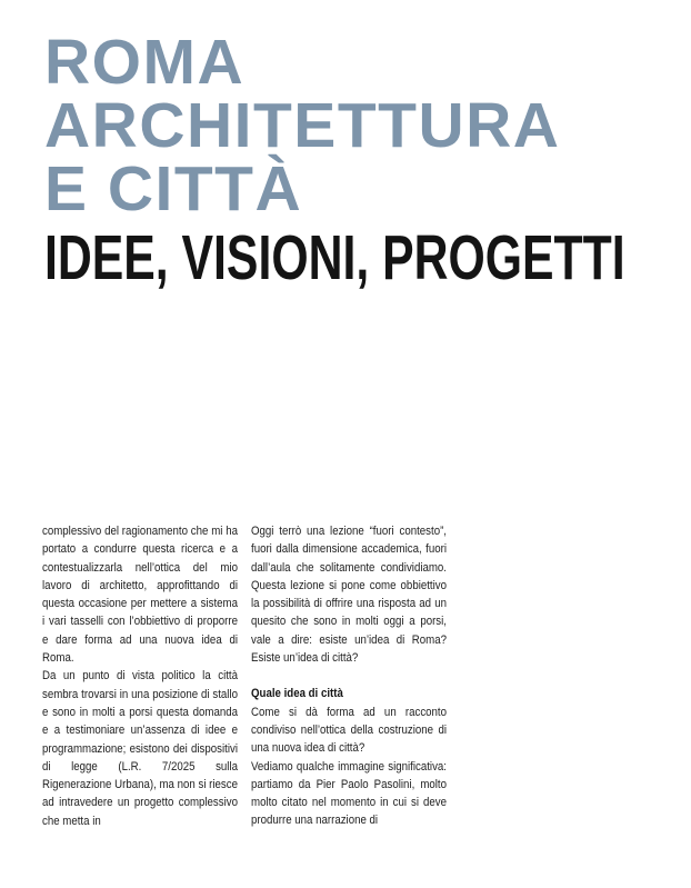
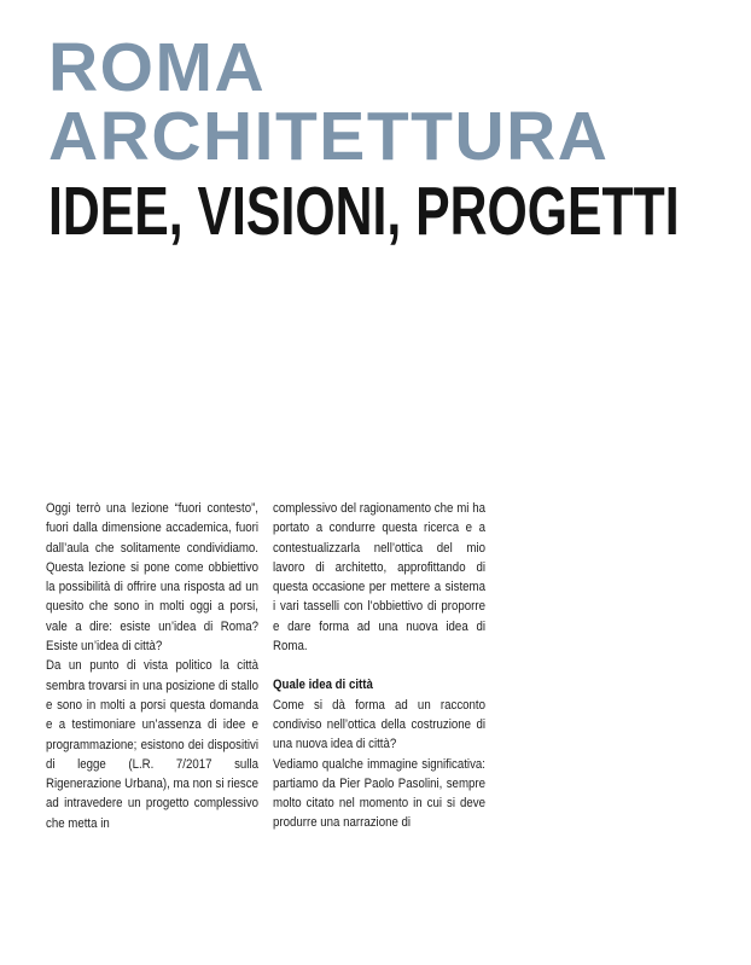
  ROMA
  ARCHITETTURA
- E CITTÀ
  IDEE, VISIONI, PROGETTI
- complessivo del ragionamento che mi ha portato a condurre questa ricerca e a contestualizzarla nell’ottica del mio lavoro di architetto, approfittando di questa occasione per mettere a sistema i vari tasselli con l’obbiettivo di proporre e dare forma ad una nuova idea di Roma.
+ Oggi terrò una lezione “fuori contesto”, fuori dalla dimensione accademica, fuori dall’aula che solitamente condividiamo. Questa lezione si pone come obbiettivo la possibilità di offrire una risposta ad un quesito che sono in molti oggi a porsi, vale a dire: esiste un’idea di Roma? Esiste un’idea di città?
- Da un punto di vista politico la città sembra trovarsi in una posizione di stallo e sono in molti a porsi questa domanda e a testimoniare un’assenza di idee e programmazione; esistono dei dispositivi di legge (L.R. 7/2025 sulla Rigenerazione Urbana), ma non si riesce ad intravedere un progetto complessivo che metta in
+ Da un punto di vista politico la città sembra trovarsi in una posizione di stallo e sono in molti a porsi questa domanda e a testimoniare un’assenza di idee e programmazione; esistono dei dispositivi di legge (L.R. 7/2017 sulla Rigenerazione Urbana), ma non si riesce ad intravedere un progetto complessivo che metta in
- Oggi terrò una lezione “fuori contesto”, fuori dalla dimensione accademica, fuori dall’aula che solitamente condividiamo. Questa lezione si pone come obbiettivo la possibilità di offrire una risposta ad un quesito che sono in molti oggi a porsi, vale a dire: esiste un’idea di Roma? Esiste un’idea di città?
+ complessivo del ragionamento che mi ha portato a condurre questa ricerca e a contestualizzarla nell’ottica del mio lavoro di architetto, approfittando di questa occasione per mettere a sistema i vari tasselli con l’obbiettivo di proporre e dare forma ad una nuova idea di Roma.
  Quale idea di città
  Come si dà forma ad un racconto condiviso nell’ottica della costruzione di una nuova idea di città?
- Vediamo qualche immagine significativa: partiamo da Pier Paolo Pasolini, molto molto citato nel momento in cui si deve produrre una narrazione di
+ Vediamo qualche immagine significativa: partiamo da Pier Paolo Pasolini, sempre molto citato nel momento in cui si deve produrre una narrazione di
